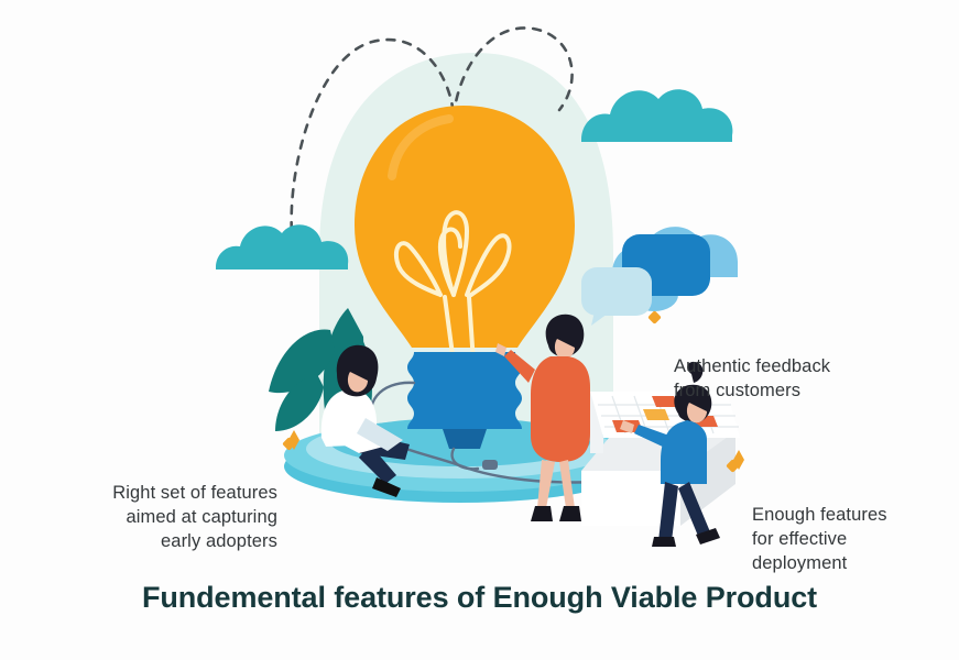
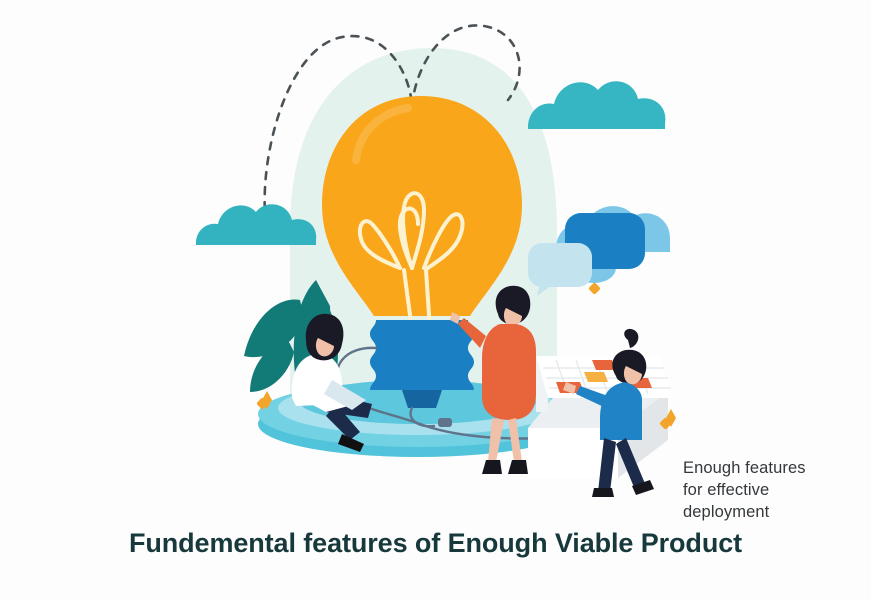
- Right set of features
- aimed at capturing
- early adopters
- Authentic feedback
- from customers
  Enough features
  for effective
  deployment
  Fundemental features of Enough Viable Product
